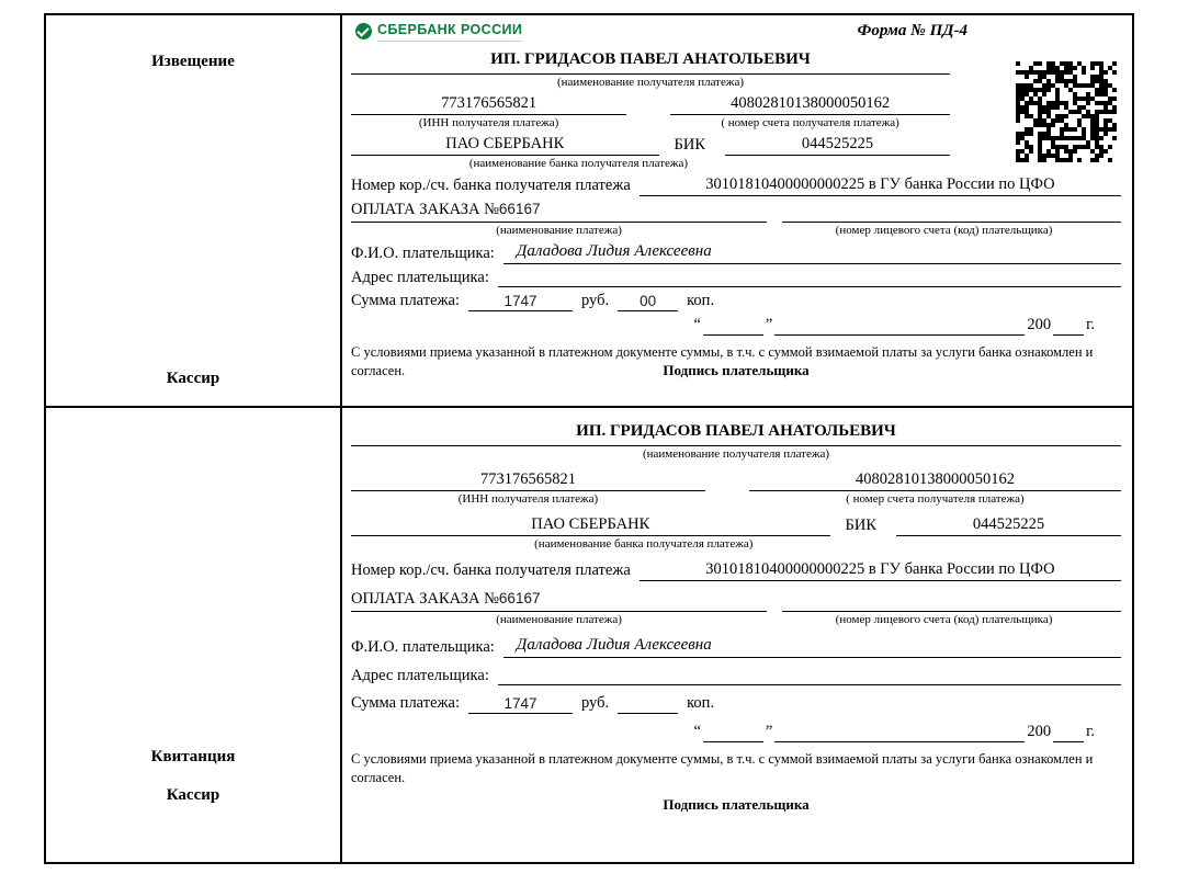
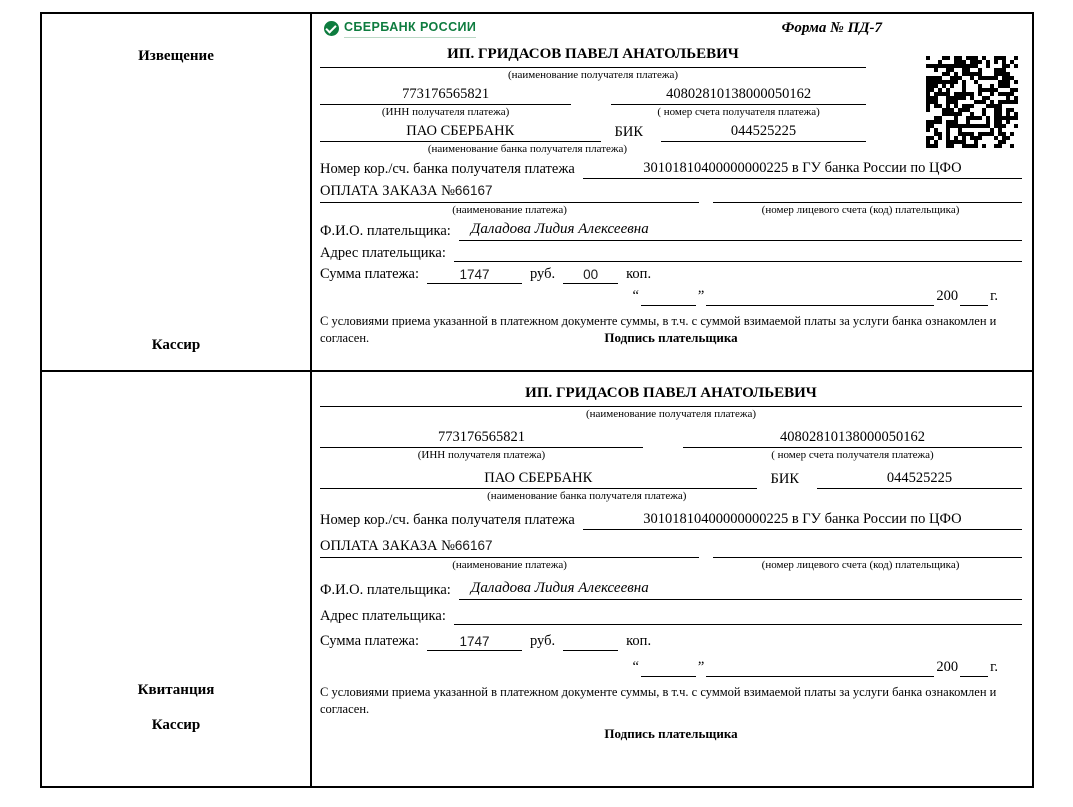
  Извещение
  Кассир
  СБЕРБАНК РОССИИ
- Форма № ПД-4
+ Форма № ПД-7
  ИП. ГРИДАСОВ ПАВЕЛ АНАТОЛЬЕВИЧ
  (наименование получателя платежа)
  773176565821
  40802810138000050162
  (ИНН получателя платежа)
  ( номер счета получателя платежа)
  ПАО СБЕРБАНК
  БИК
  044525225
  (наименование банка получателя платежа)
  Номер кор./сч. банка получателя платежа
  30101810400000000225 в ГУ банка России по ЦФО
  ОПЛАТА ЗАКАЗА №66167
  (наименование платежа)
  (номер лицевого счета (код) плательщика)
  Ф.И.О. плательщика:
  Даладова Лидия Алексеевна
  Адрес плательщика:
  Сумма платежа:
  1747
  руб.
  00
  коп.
  “
  ”
  200
  г.
  С условиями приема указанной в платежном документе суммы, в т.ч. с суммой взимаемой платы за услуги банка ознакомлен и согласен.
  Подпись плательщика
  Квитанция
  Кассир
  ИП. ГРИДАСОВ ПАВЕЛ АНАТОЛЬЕВИЧ
  (наименование получателя платежа)
  773176565821
  40802810138000050162
  (ИНН получателя платежа)
  ( номер счета получателя платежа)
  ПАО СБЕРБАНК
  БИК
  044525225
  (наименование банка получателя платежа)
  Номер кор./сч. банка получателя платежа
  30101810400000000225 в ГУ банка России по ЦФО
  ОПЛАТА ЗАКАЗА №66167
  (наименование платежа)
  (номер лицевого счета (код) плательщика)
  Ф.И.О. плательщика:
  Даладова Лидия Алексеевна
  Адрес плательщика:
  Сумма платежа:
  1747
  руб.
  коп.
  “
  ”
  200
  г.
  С условиями приема указанной в платежном документе суммы, в т.ч. с суммой взимаемой платы за услуги банка ознакомлен и согласен.
  Подпись плательщика
